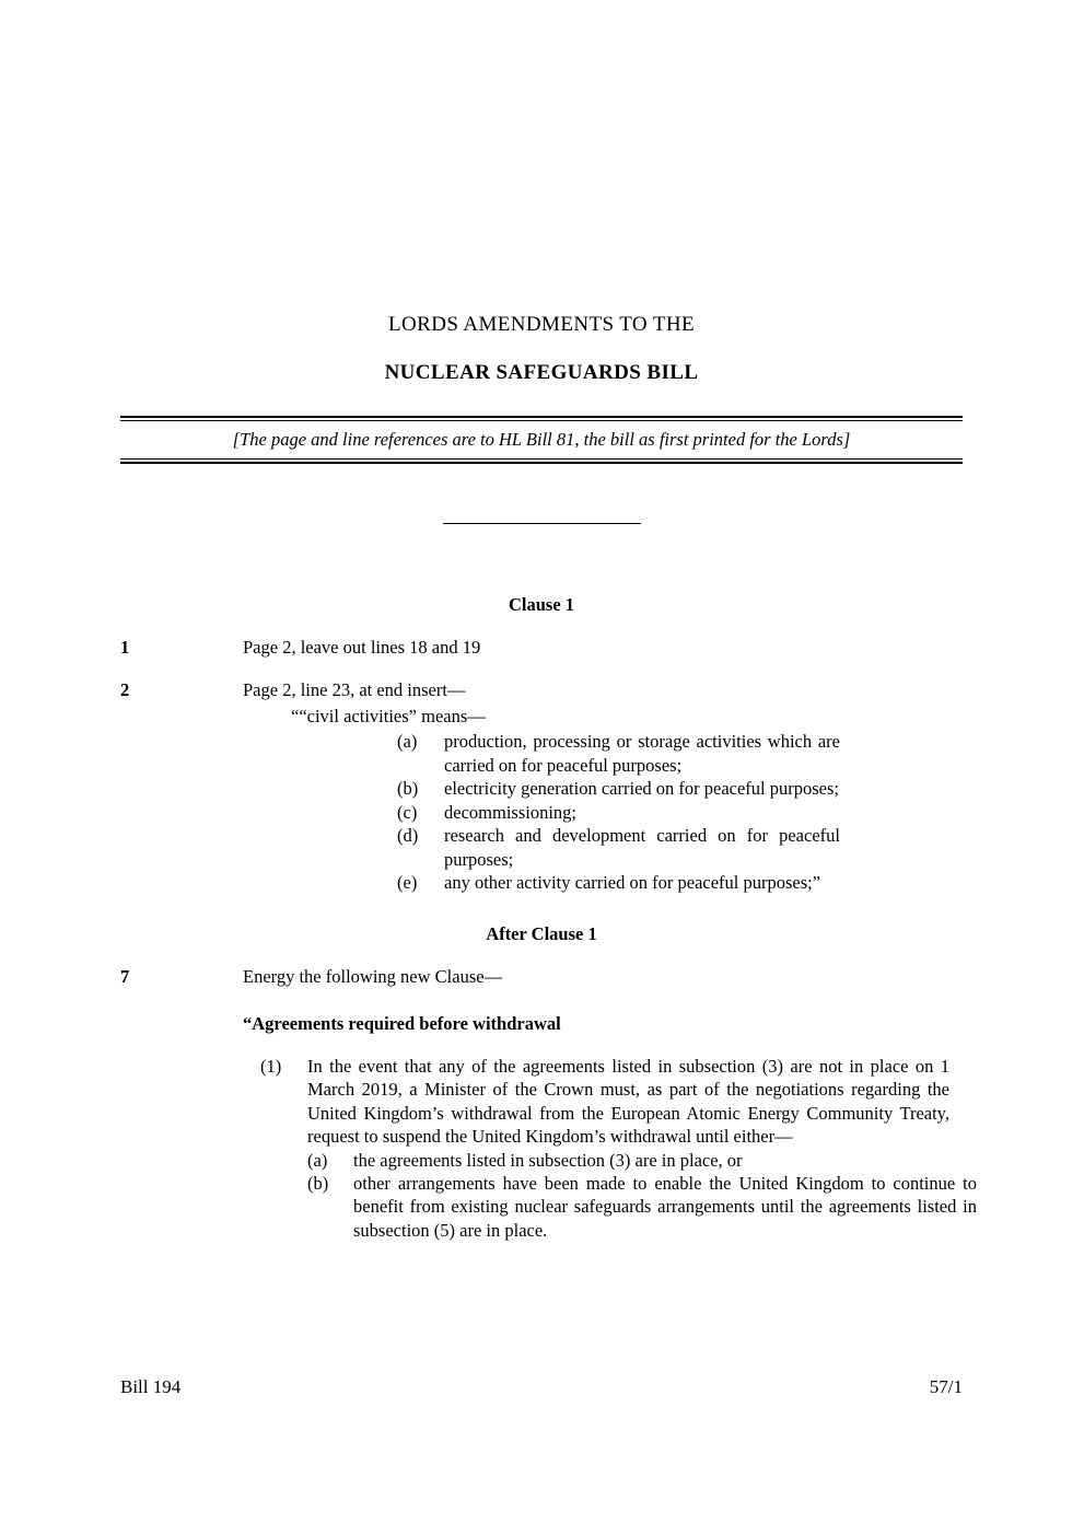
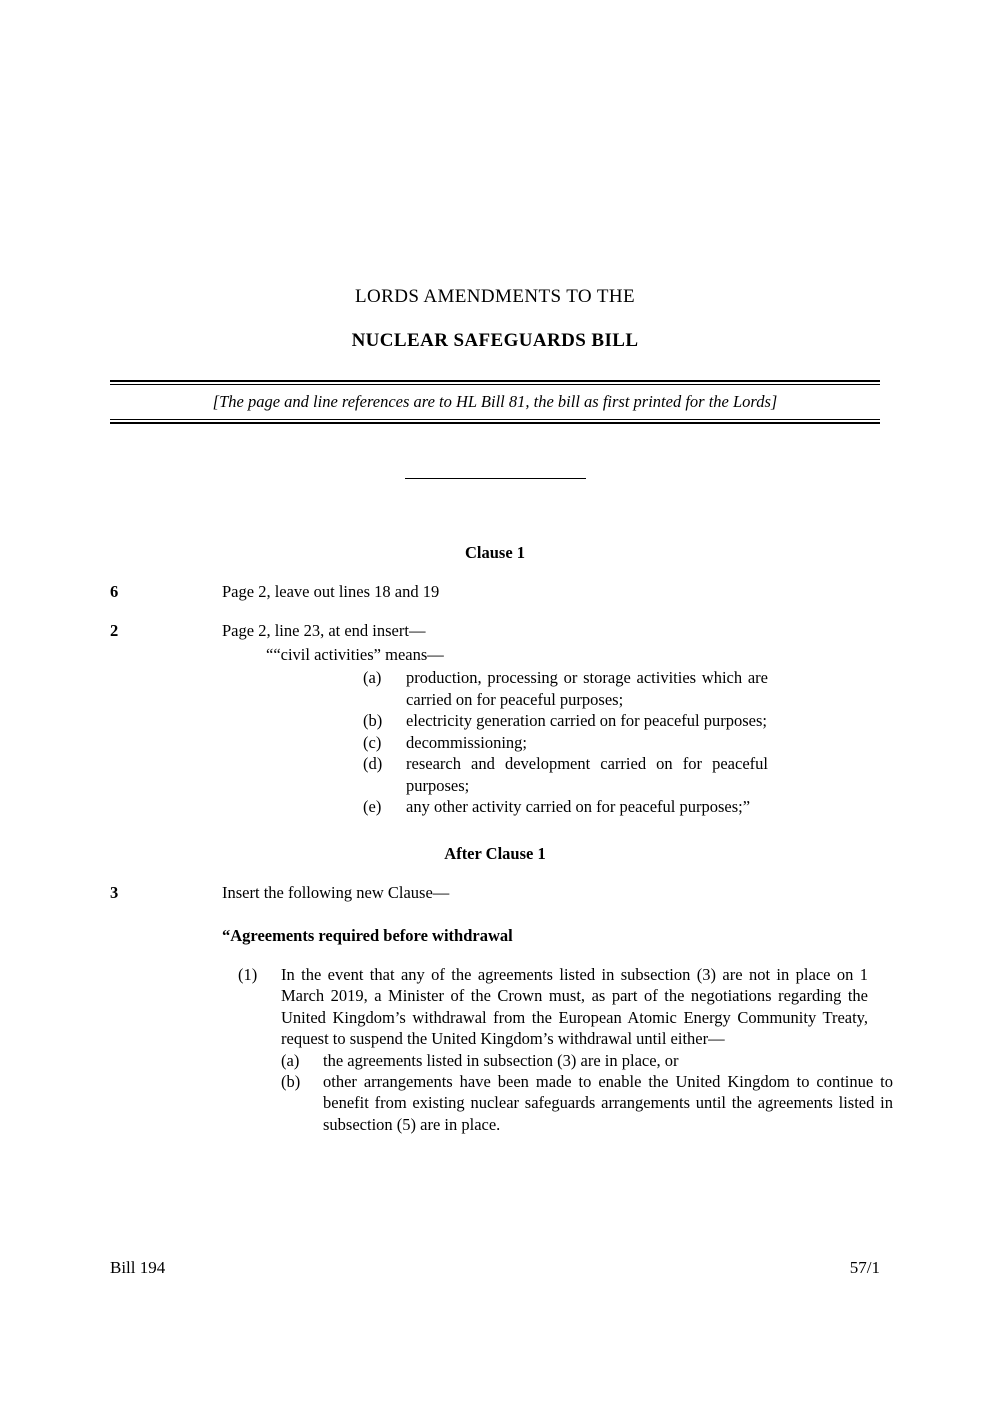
  LORDS AMENDMENTS TO THE
  NUCLEAR SAFEGUARDS BILL
  [The page and line references are to HL Bill 81, the bill as first printed for the Lords]
  Clause 1
- 1
+ 6
  Page 2, leave out lines 18 and 19
  2
  Page 2, line 23, at end insert—
  ““civil activities” means—
  (a)
  production, processing or storage activities which are carried on for peaceful purposes;
  (b)
  electricity generation carried on for peaceful purposes;
  (c)
  decommissioning;
  (d)
  research and development carried on for peaceful purposes;
  (e)
  any other activity carried on for peaceful purposes;”
  After Clause 1
- 7
+ 3
- Energy the following new Clause—
+ Insert the following new Clause—
  “Agreements required before withdrawal
  (1)
  In the event that any of the agreements listed in subsection (3) are not in place on 1 March 2019, a Minister of the Crown must, as part of the negotiations regarding the United Kingdom’s withdrawal from the European Atomic Energy Community Treaty, request to suspend the United Kingdom’s withdrawal until either—
  (a)
  the agreements listed in subsection (3) are in place, or
  (b)
  other arrangements have been made to enable the United Kingdom to continue to benefit from existing nuclear safeguards arrangements until the agreements listed in subsection (5) are in place.
  Bill 194
  57/1
